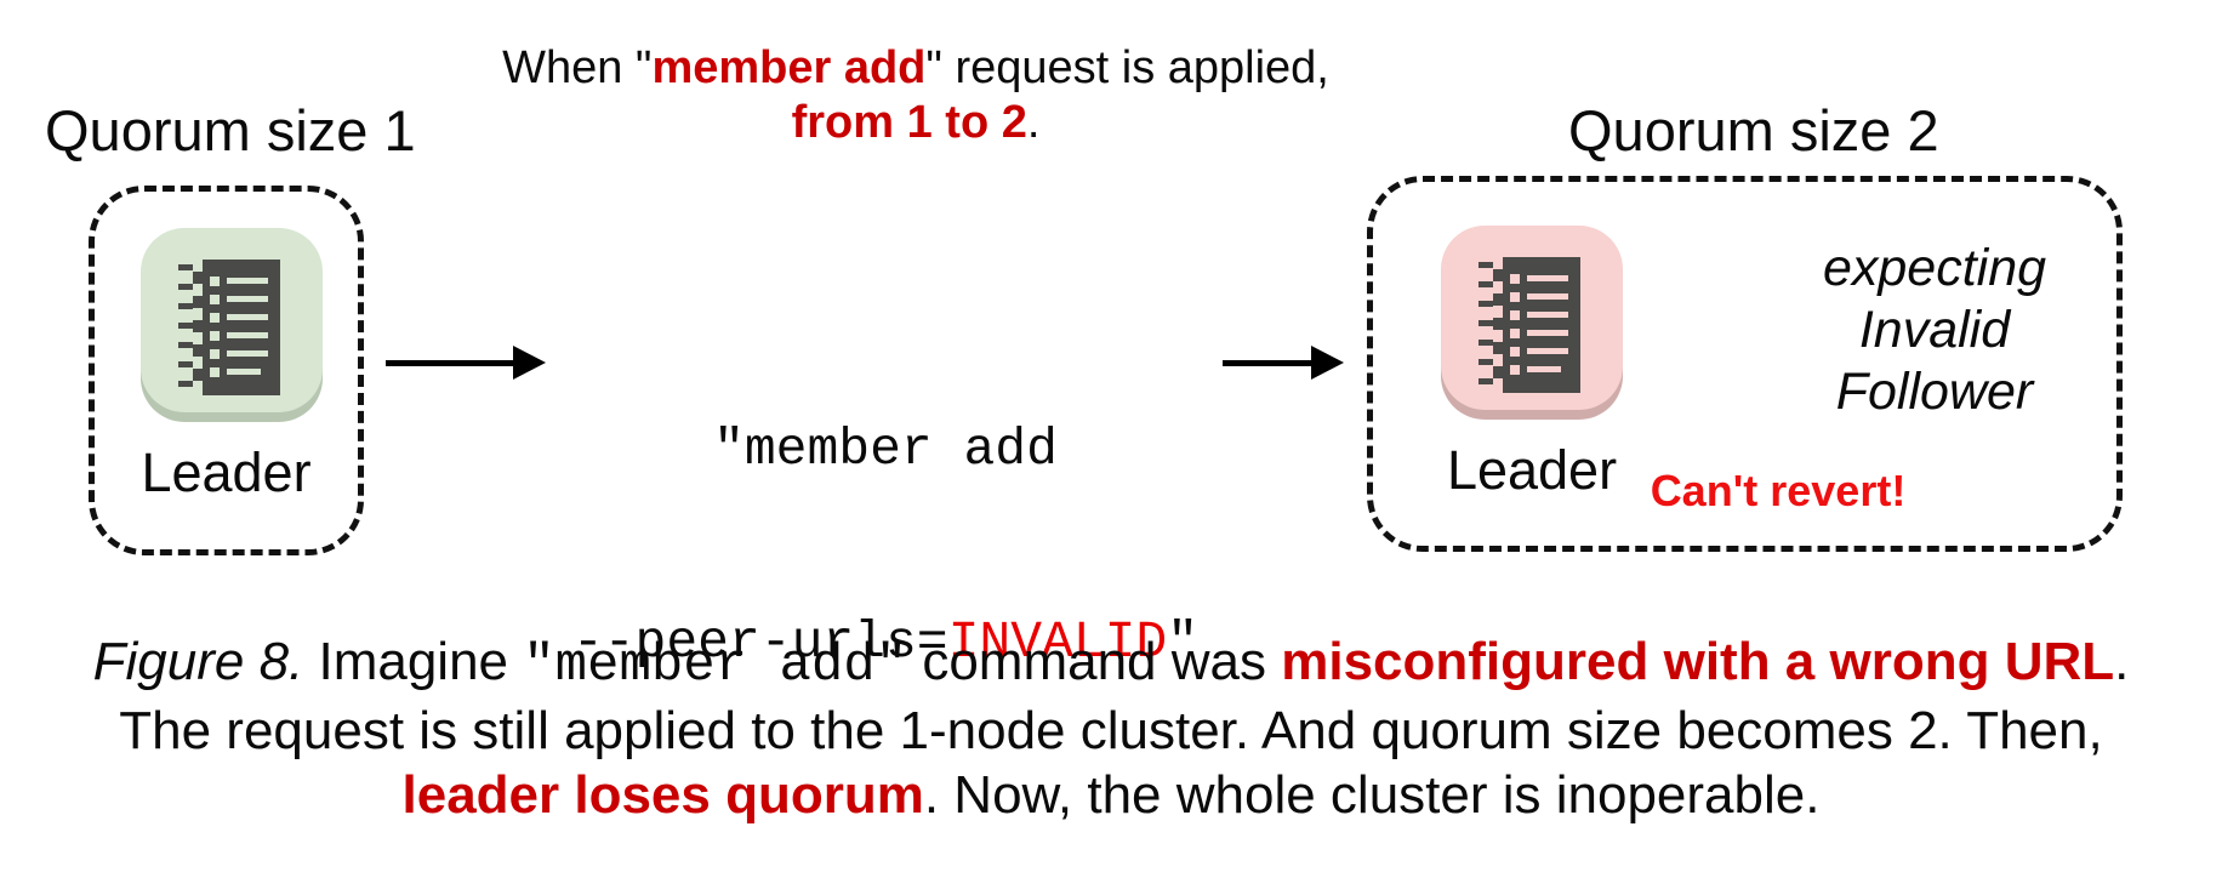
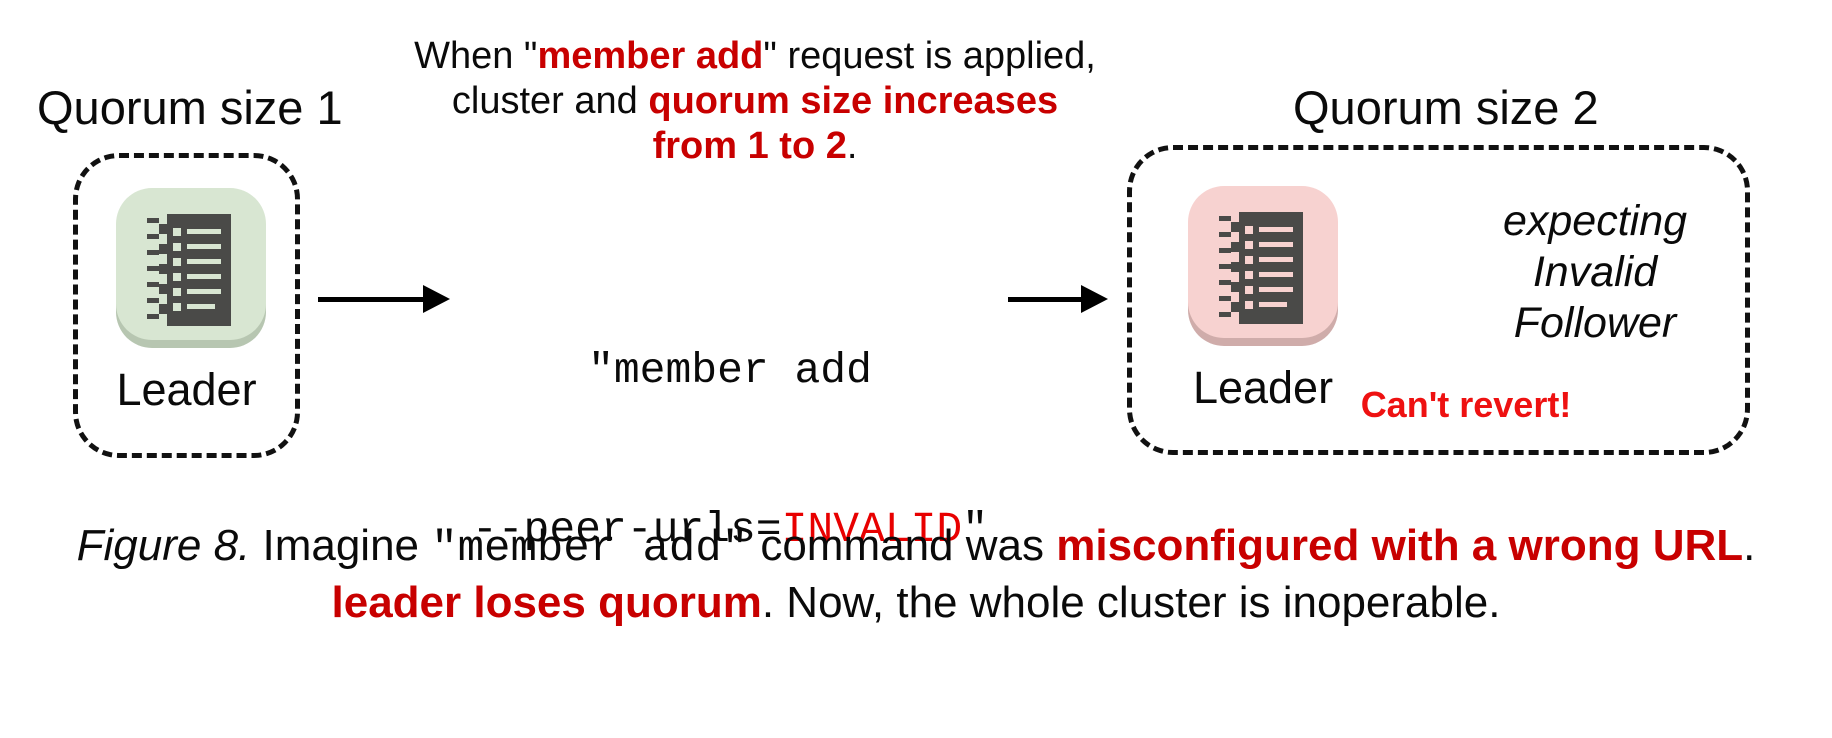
  Quorum size 1
  Leader
  When "member add" request is applied,
+ cluster and quorum size increases
  from 1 to 2.
  "member add
  --peer-urls=INVALID"
  Quorum size 2
  Leader
  expecting
  Invalid
  Follower
  Can't revert!
  Figure 8. Imagine "member add" command was misconfigured with a wrong URL.
- The request is still applied to the 1-node cluster. And quorum size becomes 2. Then,
  leader loses quorum. Now, the whole cluster is inoperable.
